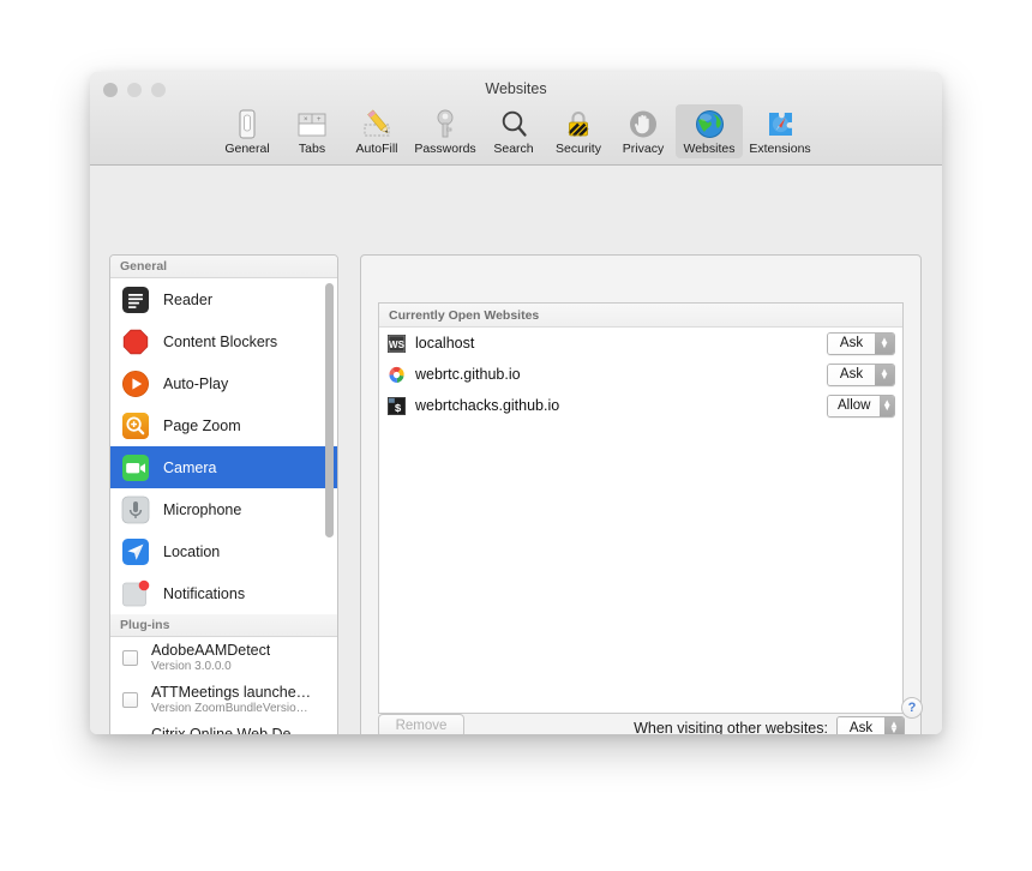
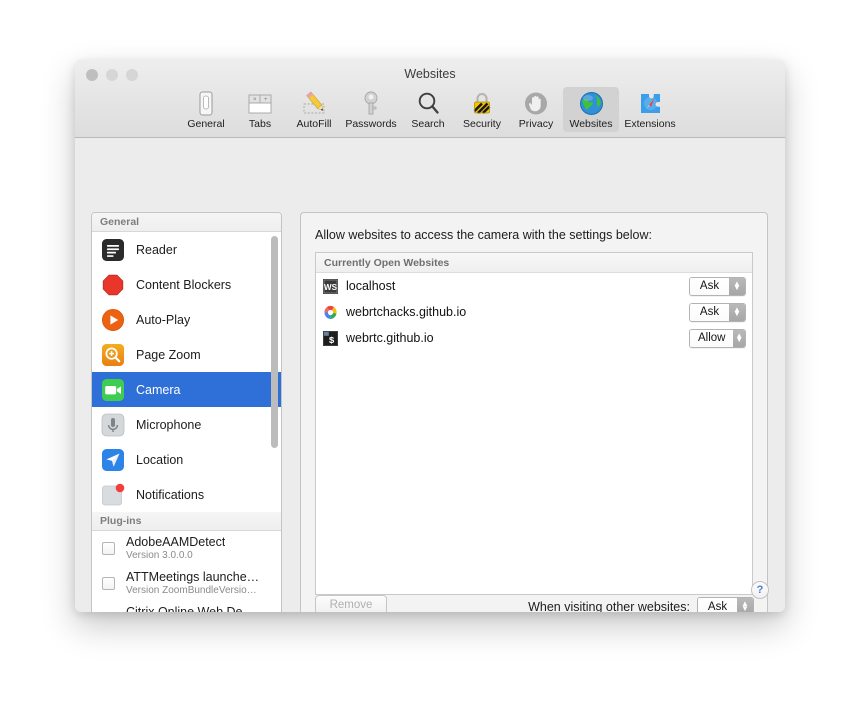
  Websites
  General
  Tabs
  AutoFill
  Passwords
  Search
  Security
  Privacy
  Websites
  Extensions
  General
  Reader
  Content Blockers
  Auto-Play
  Page Zoom
  Camera
  Microphone
  Location
  Notifications
  Plug-ins
  AdobeAAMDetect
  Version 3.0.0.0
  ATTMeetings launcher…
  Version ZoomBundleVersio…
+ Allow websites to access the camera with the settings below:
  Currently Open Websites
  WS
  localhost
  Ask
  ▲
  ▼
- webrtc.github.io
+ webrtchacks.github.io
  Ask
  ▲
  ▼
  $
- webrtchacks.github.io
+ webrtc.github.io
  Allow
  ▲
  ▼
  Remove
  When visiting other websites:
  Ask
  ▲
  ▼
  ?
